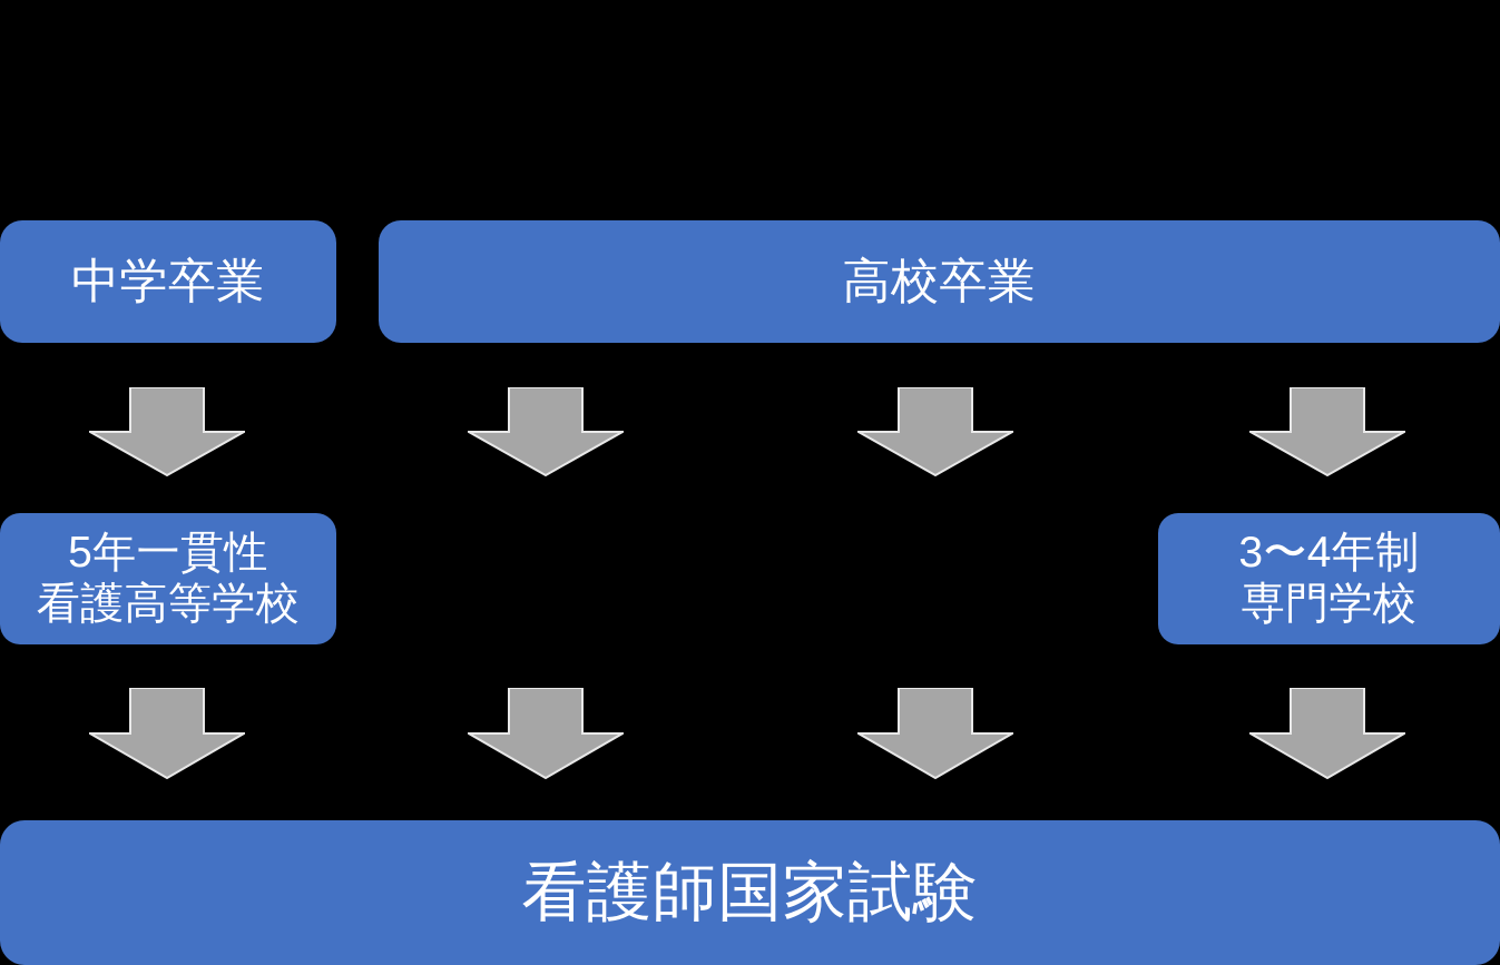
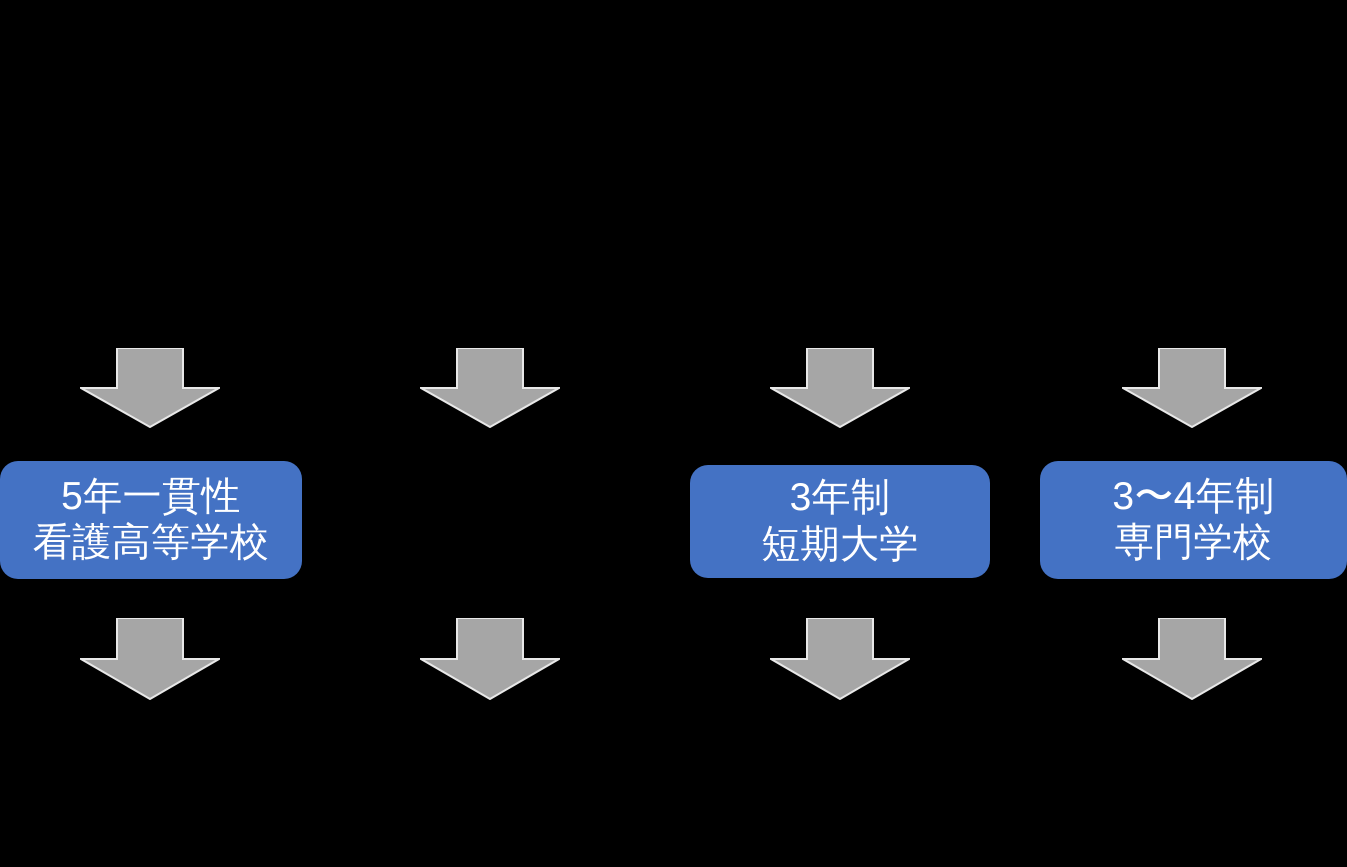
- 中学卒業
- 高校卒業
  5年一貫性
  看護高等学校
+ 3年制
+ 短期大学
  3〜4年制
  専門学校
- 看護師国家試験
